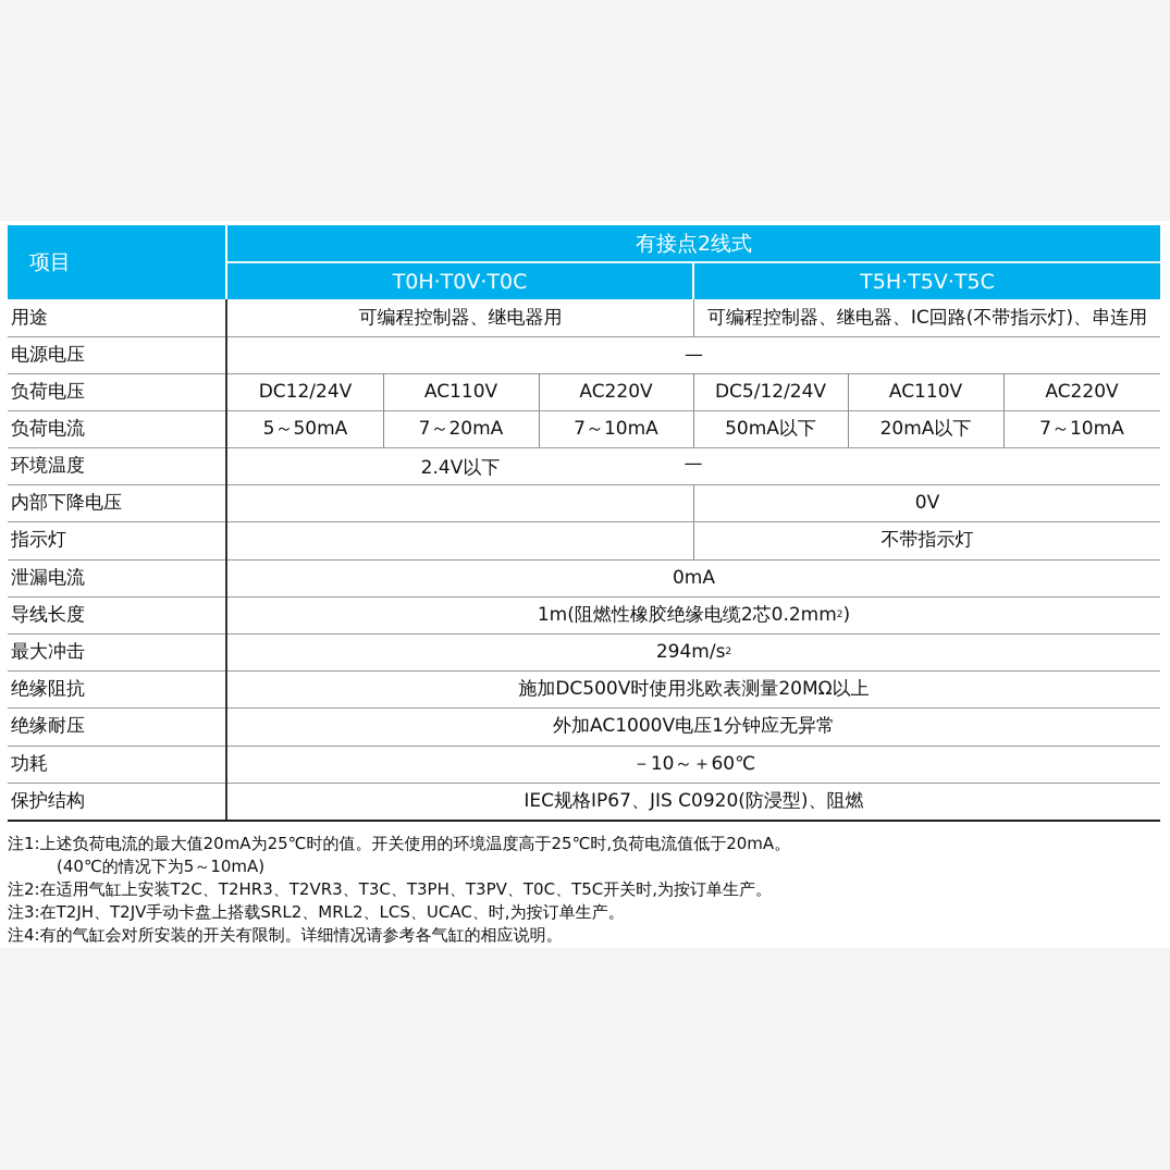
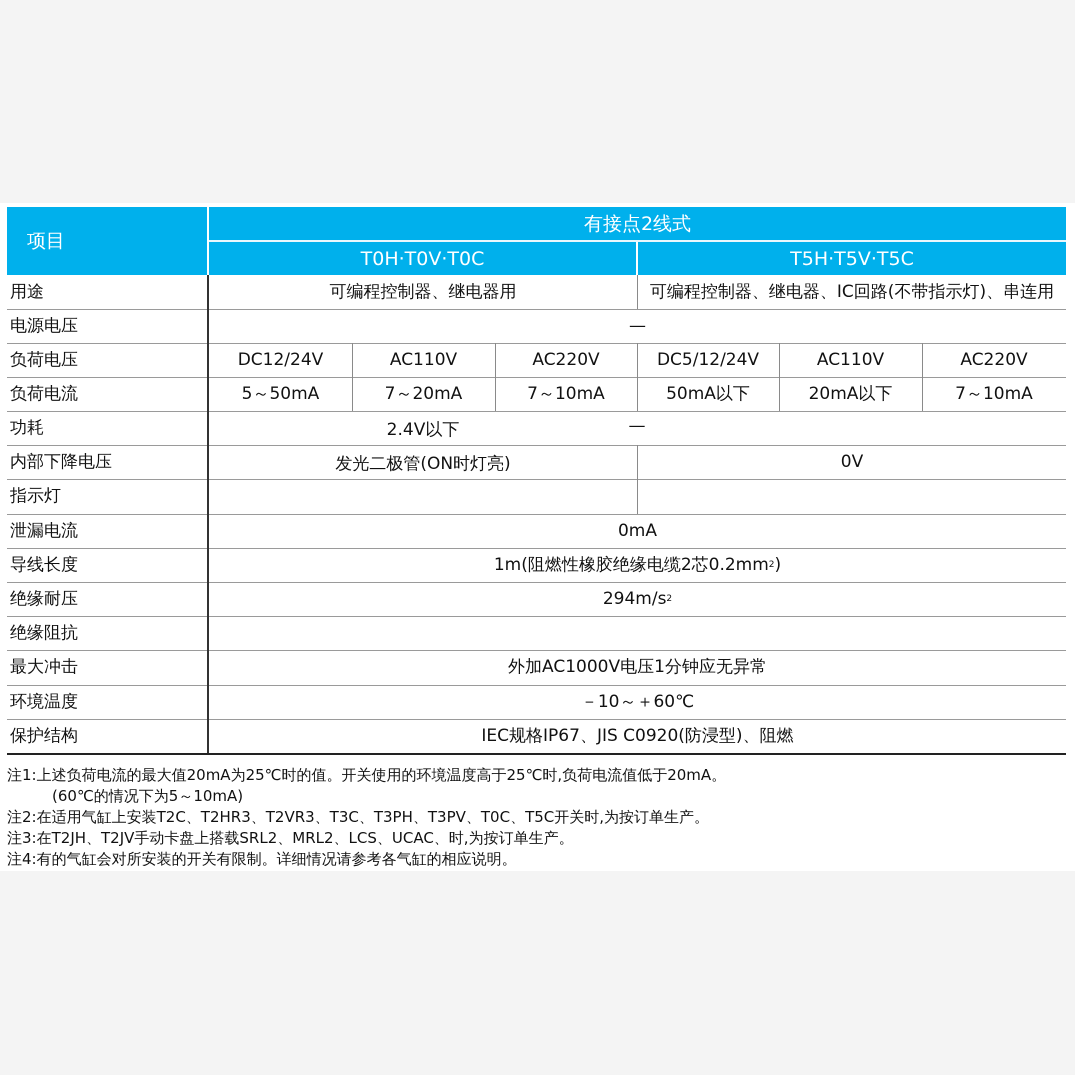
  项目
  有接点2线式
  T0H·T0V·T0C
  T5H·T5V·T5C
  用途
  电源电压
  负荷电压
  负荷电流
- 环境温度
+ 功耗
  内部下降电压
  指示灯
  泄漏电流
  导线长度
- 最大冲击
+ 绝缘耐压
  绝缘阻抗
- 绝缘耐压
+ 最大冲击
- 功耗
+ 环境温度
  保护结构
  可编程控制器、继电器用
  可编程控制器、继电器、IC回路(不带指示灯)、串连用
  —
  DC12/24V
  AC110V
  AC220V
  DC5/12/24V
  AC110V
  AC220V
  5～50mA
  7～20mA
  7～10mA
  50mA以下
  20mA以下
  7～10mA
  2.4V以下
  —
+ 发光二极管(ON时灯亮)
  0V
- 不带指示灯
  0mA
  1m(阻燃性橡胶绝缘电缆2芯0.2mm
  2
  )
  294m/s
  2
- 施加DC500V时使用兆欧表测量20MΩ以上
  外加AC1000V电压1分钟应无异常
  －10～＋60℃
  IEC规格IP67、JIS C0920(防浸型)、阻燃
  注1:上述负荷电流的最大值20mA为25℃时的值。开关使用的环境温度高于25℃时,负荷电流值低于20mA。
- (40℃的情况下为5～10mA)
+ (60℃的情况下为5～10mA)
  注2:在适用气缸上安装T2C、T2HR3、T2VR3、T3C、T3PH、T3PV、T0C、T5C开关时,为按订单生产。
  注3:在T2JH、T2JV手动卡盘上搭载SRL2、MRL2、LCS、UCAC、时,为按订单生产。
  注4:有的气缸会对所安装的开关有限制。详细情况请参考各气缸的相应说明。
